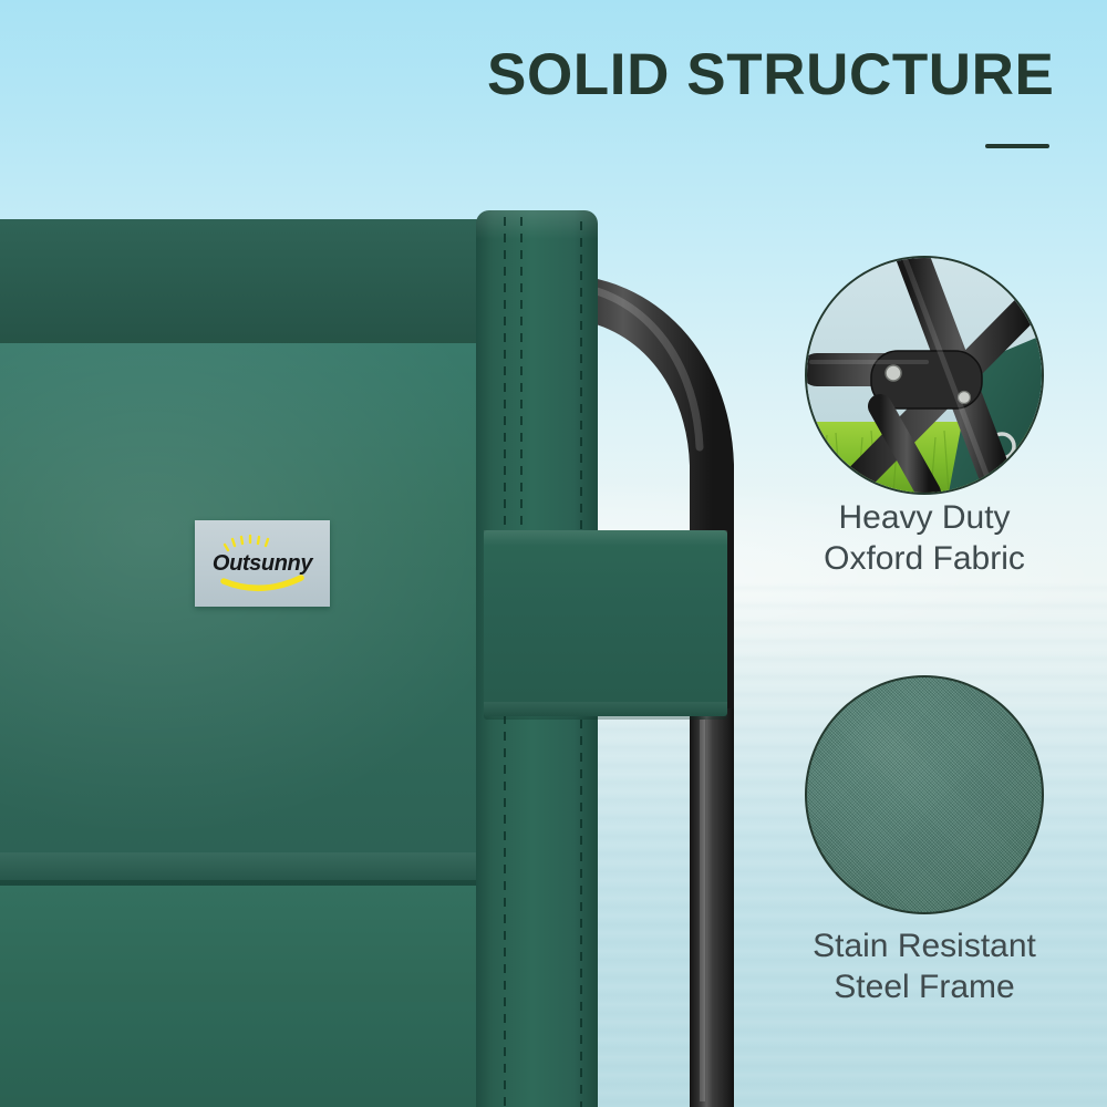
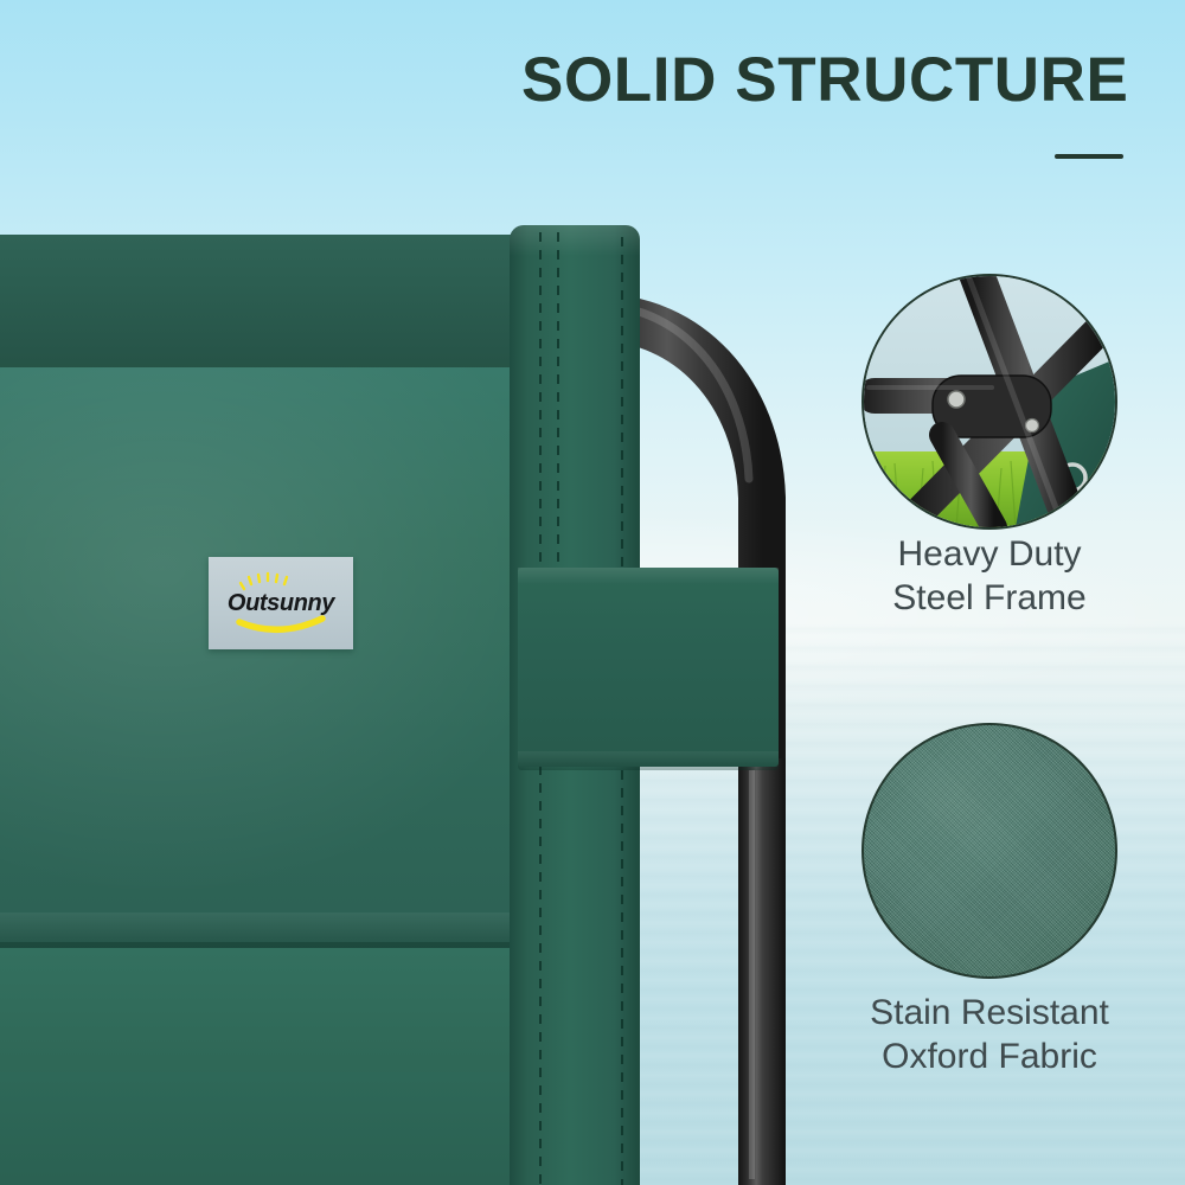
  SOLID STRUCTURE
  Outsunny
  Heavy Duty
- Oxford Fabric
+ Steel Frame
  Stain Resistant
- Steel Frame
+ Oxford Fabric
